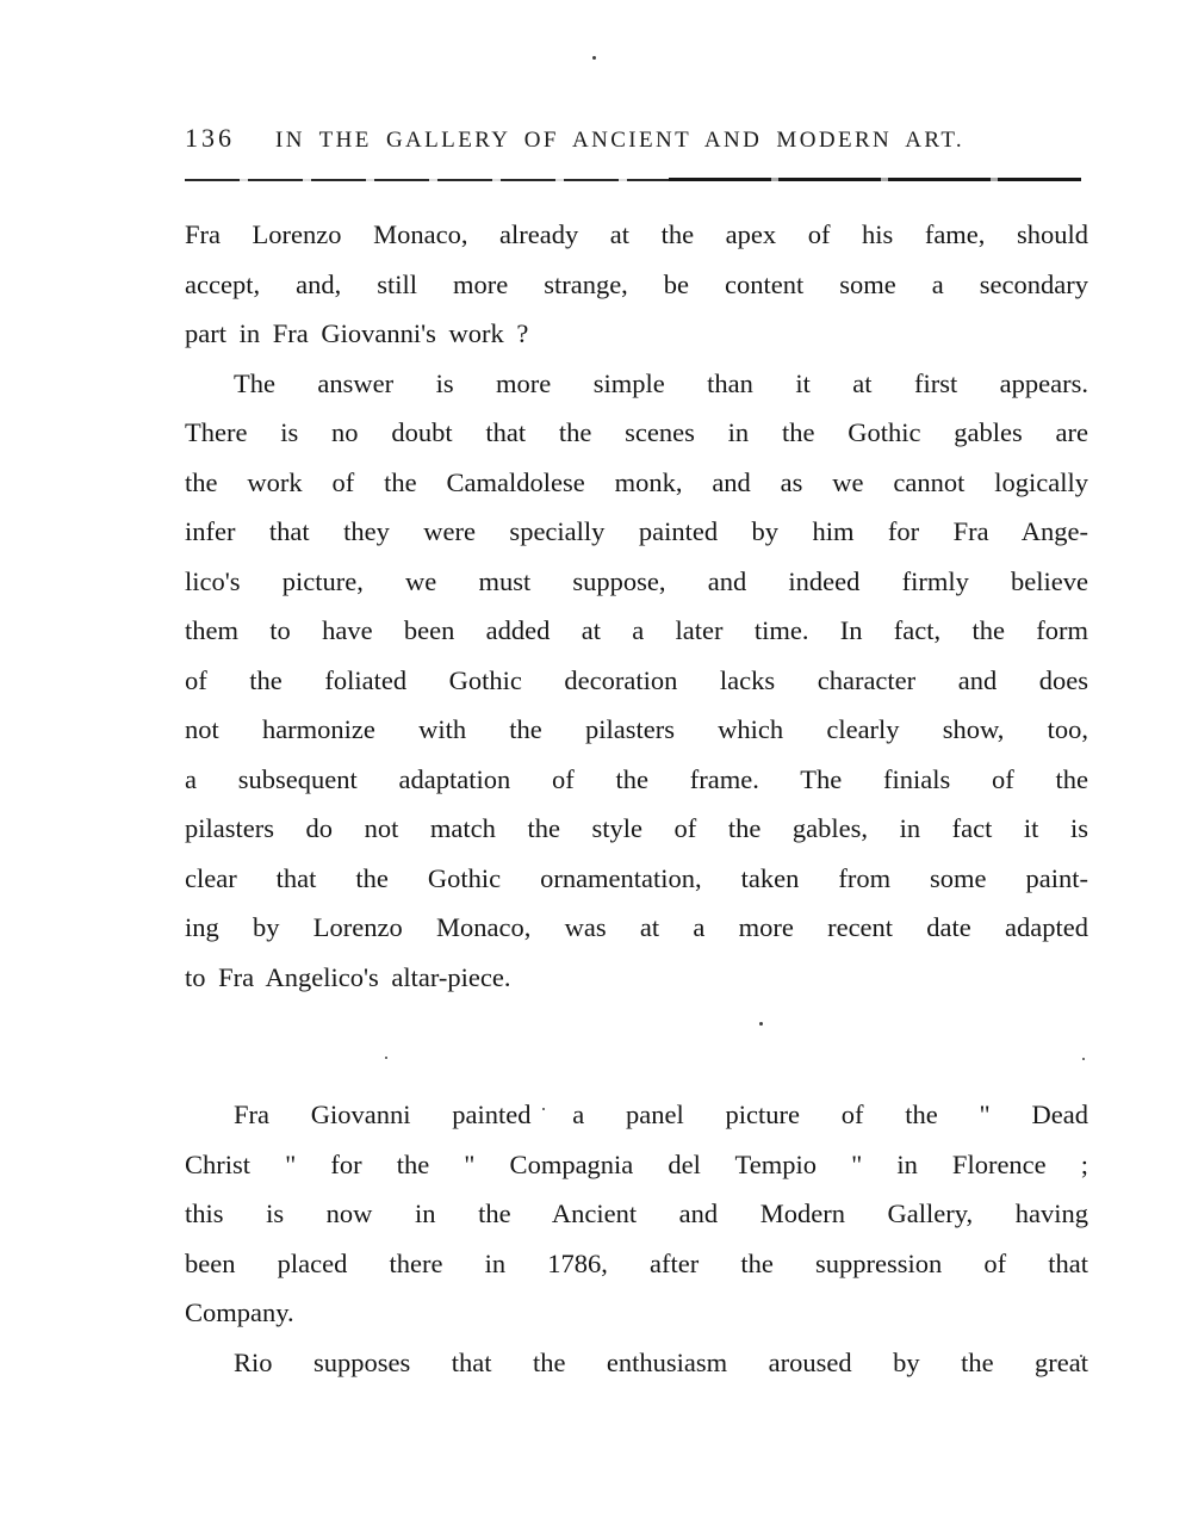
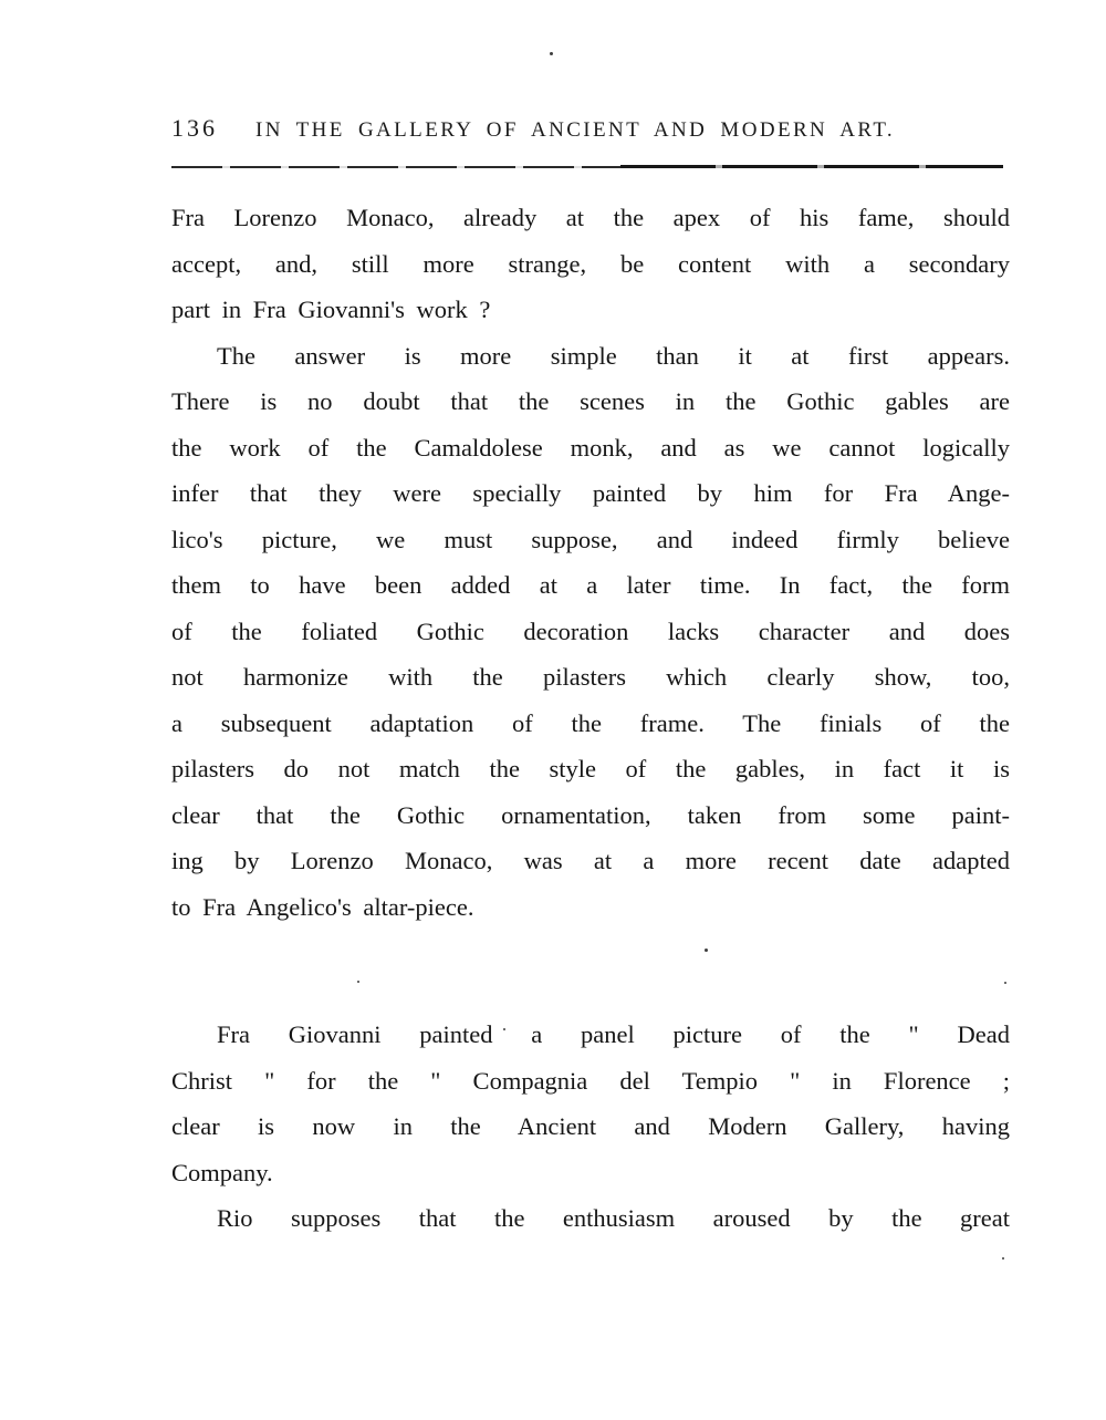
  136
  IN THE GALLERY OF ANCIENT AND MODERN ART.
  Fra Lorenzo Monaco, already at the apex of his fame, should
- accept, and, still more strange, be content some a secondary
+ accept, and, still more strange, be content with a secondary
  part in Fra Giovanni's work ?
  The answer is more simple than it at first appears.
  There is no doubt that the scenes in the Gothic gables are
  the work of the Camaldolese monk, and as we cannot logically
  infer that they were specially painted by him for Fra Ange-
  lico's picture, we must suppose, and indeed firmly believe
  them to have been added at a later time. In fact, the form
  of the foliated Gothic decoration lacks character and does
  not harmonize with the pilasters which clearly show, too,
  a subsequent adaptation of the frame. The finials of the
  pilasters do not match the style of the gables, in fact it is
  clear that the Gothic ornamentation, taken from some paint-
  ing by Lorenzo Monaco, was at a more recent date adapted
  to Fra Angelico's altar-piece.
  Fra Giovanni painted a panel picture of the " Dead
  Christ " for the " Compagnia del Tempio " in Florence ;
- this is now in the Ancient and Modern Gallery, having
+ clear is now in the Ancient and Modern Gallery, having
- been placed there in 1786, after the suppression of that
  Company.
  Rio supposes that the enthusiasm aroused by the great
